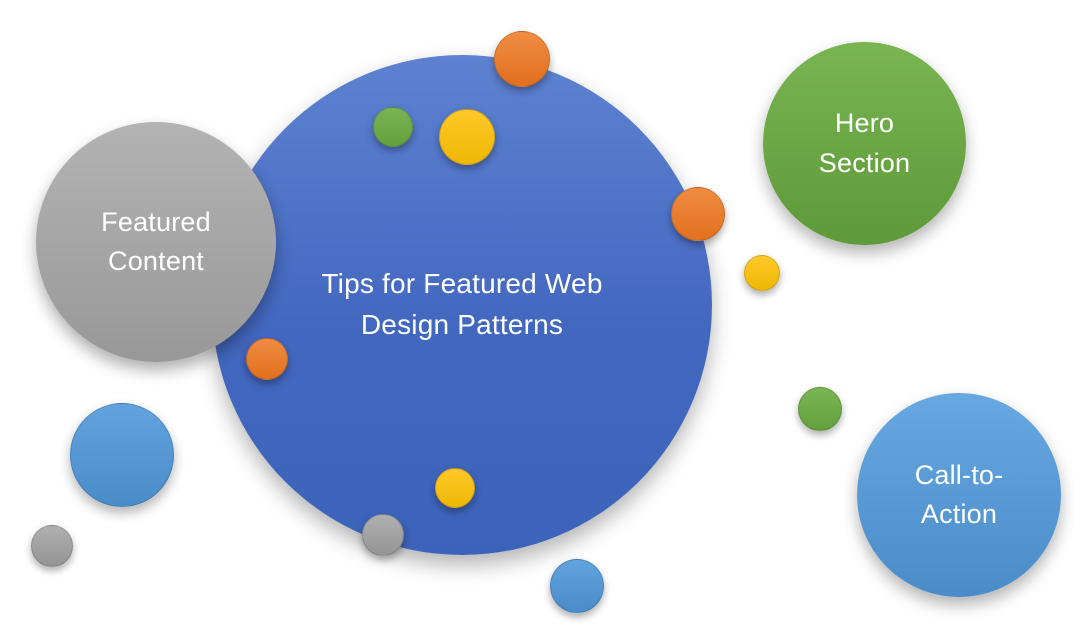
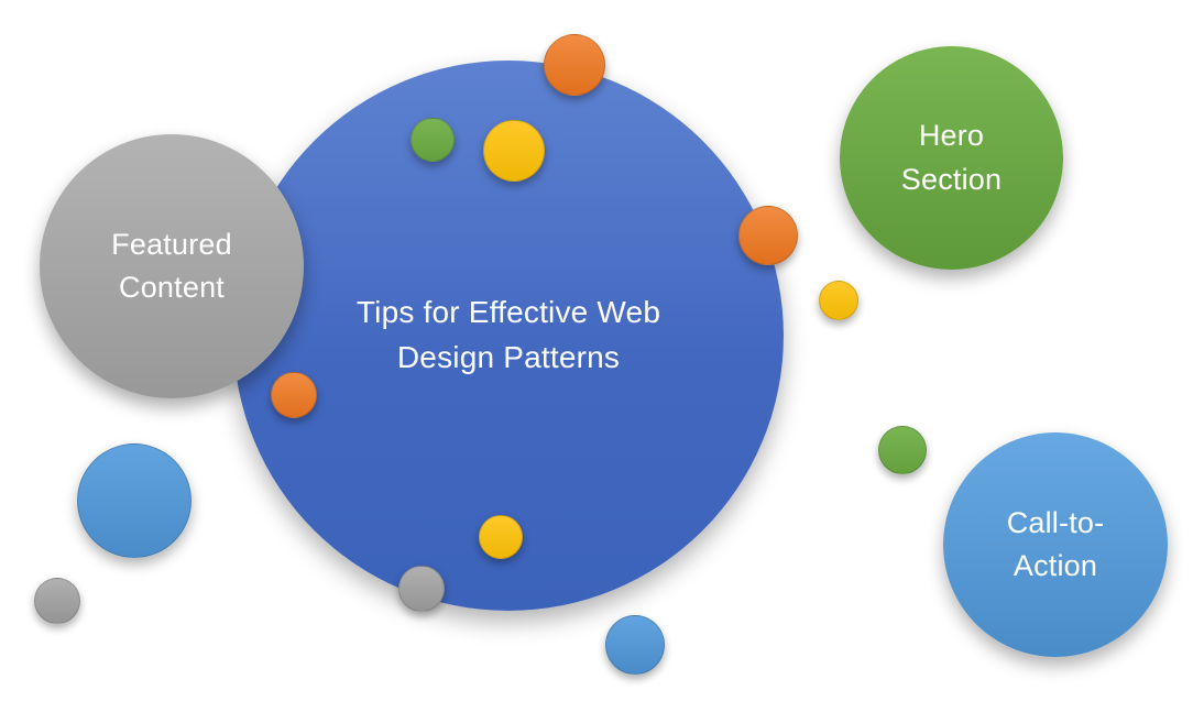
- Tips for Featured Web Design Patterns
+ Tips for Effective Web Design Patterns
  Featured Content
  Hero Section
  Call-to-Action
